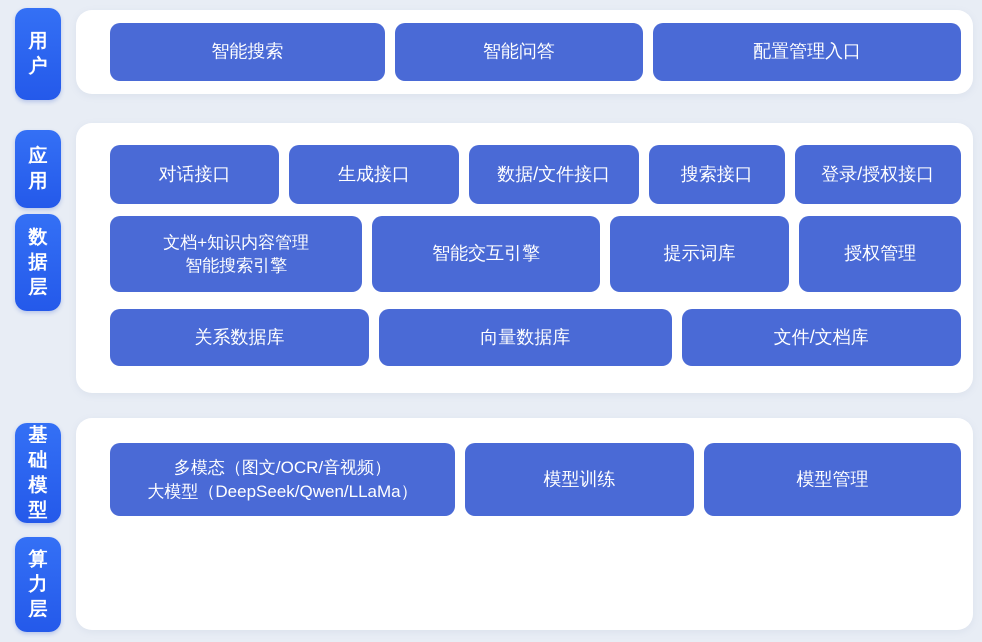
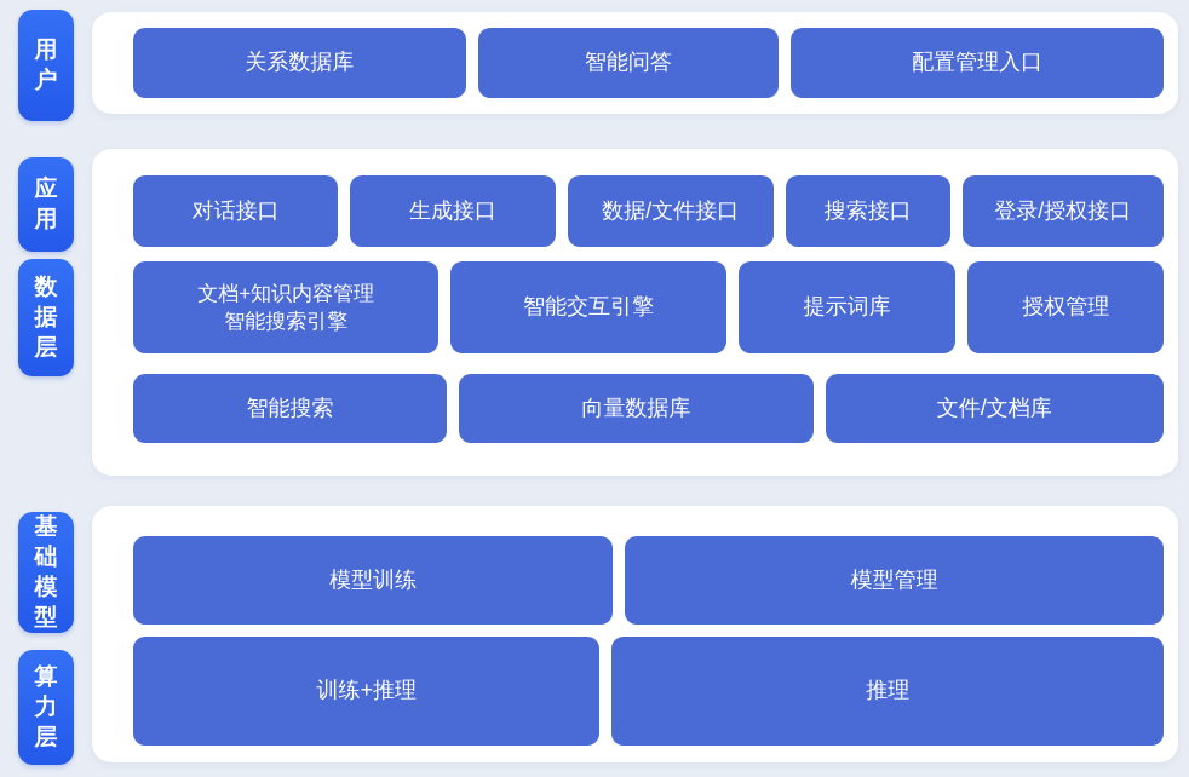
  用户
- 智能搜索
+ 关系数据库
  智能问答
  配置管理入口
  应用
  数据层
  对话接口
  生成接口
  数据/文件接口
  搜索接口
  登录/授权接口
  文档+知识内容管理
  智能搜索引擎
  智能交互引擎
  提示词库
  授权管理
- 关系数据库
+ 智能搜索
  向量数据库
  文件/文档库
  基础模型
  算力层
- 多模态（图文/OCR/音视频）
- 大模型（DeepSeek/Qwen/LLaMa）
  模型训练
  模型管理
+ 训练+推理
+ 推理
